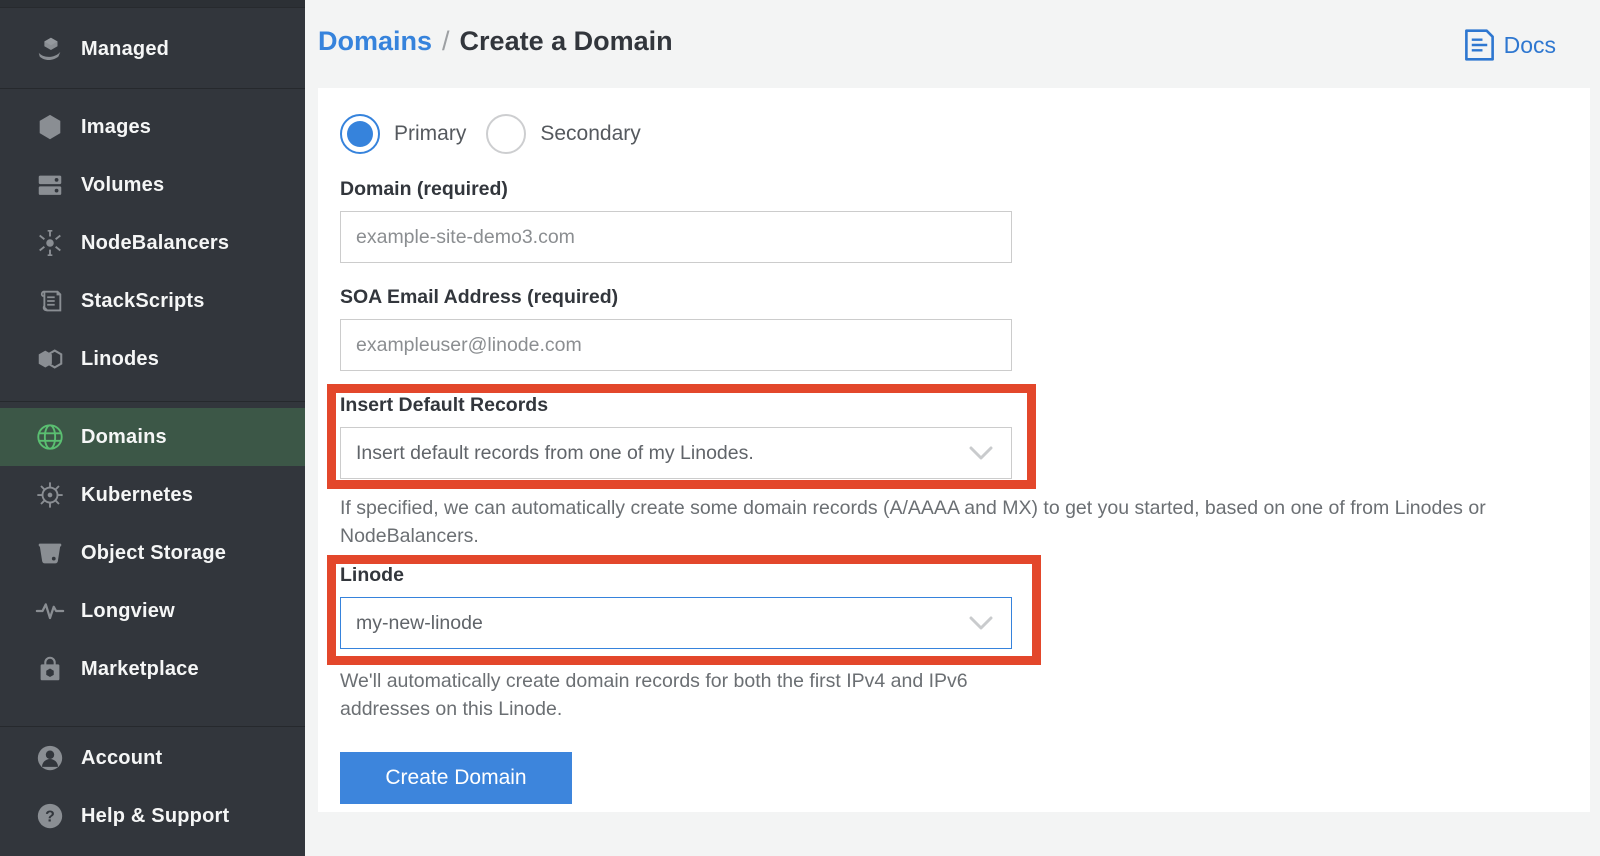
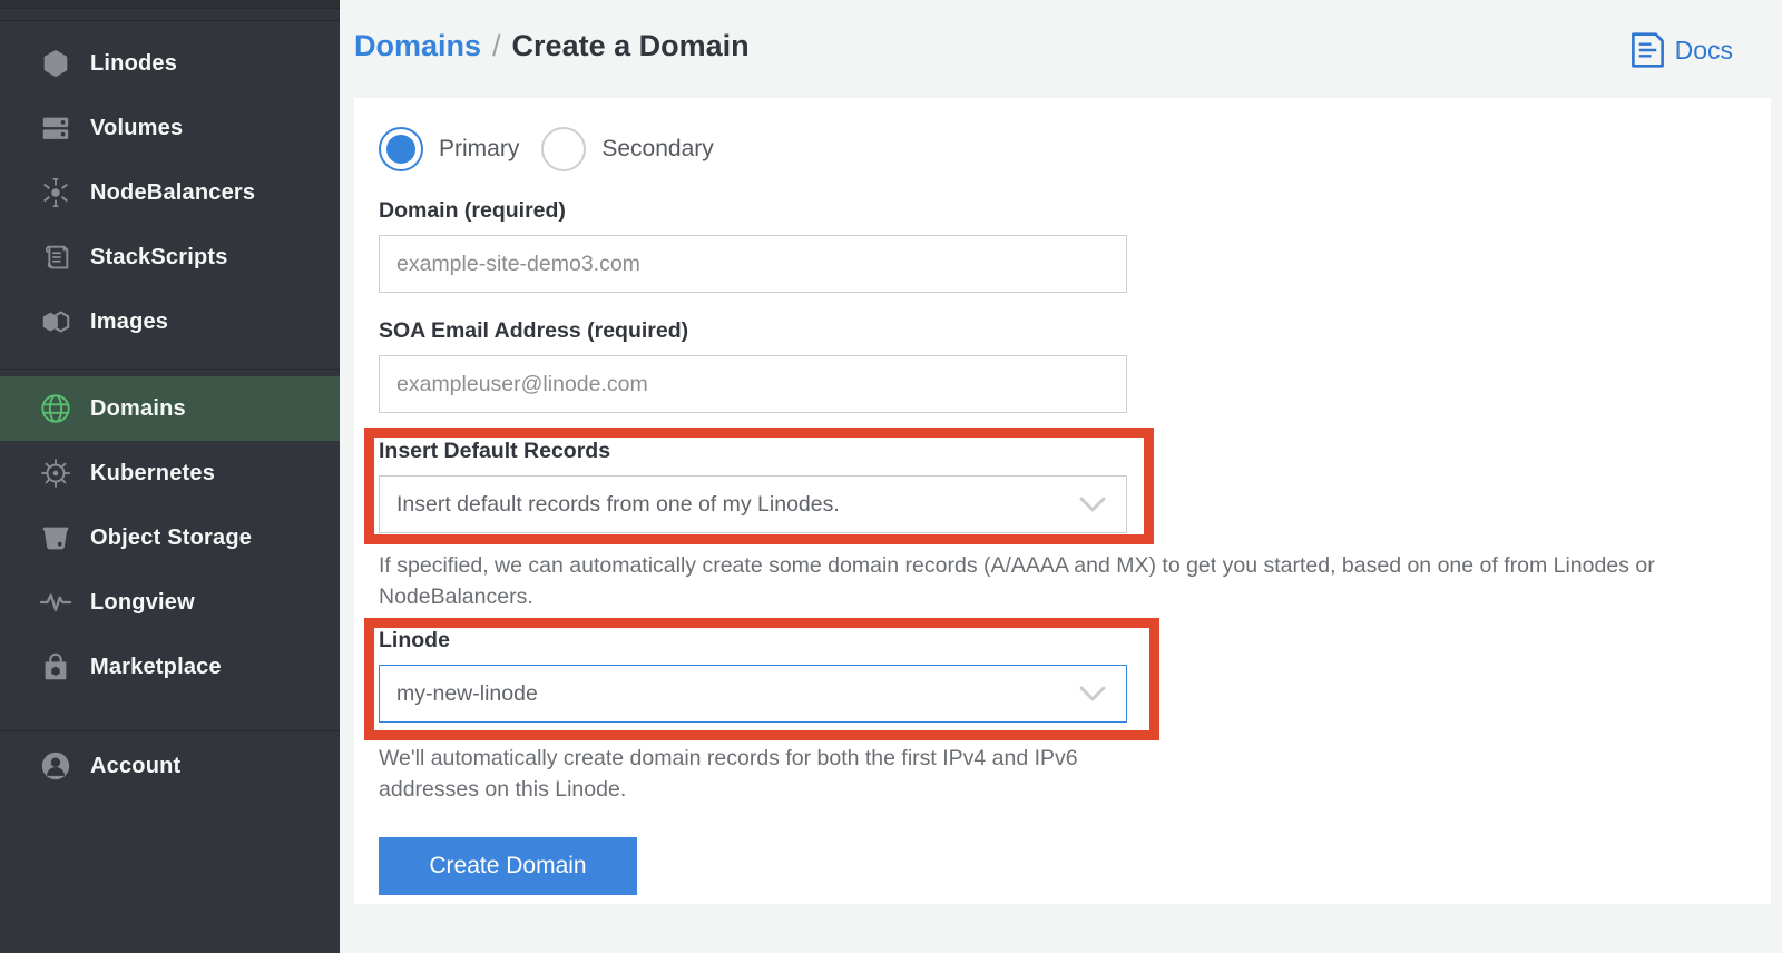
- Managed
- Images
+ Linodes
  Volumes
  NodeBalancers
  StackScripts
- Linodes
+ Images
  Domains
  Kubernetes
  Object Storage
  Longview
  Marketplace
  Account
- ?
- Help & Support
  Domains / Create a Domain
  Docs
  Primary
  Secondary
  Domain (required)
  example-site-demo3.com
  SOA Email Address (required)
  exampleuser@linode.com
  Insert Default Records
  Insert default records from one of my Linodes.
  If specified, we can automatically create some domain records (A/AAAA and MX) to get you started, based on one of from Linodes or NodeBalancers.
  Linode
  my-new-linode
  We'll automatically create domain records for both the first IPv4 and IPv6 addresses on this Linode.
  Create Domain
